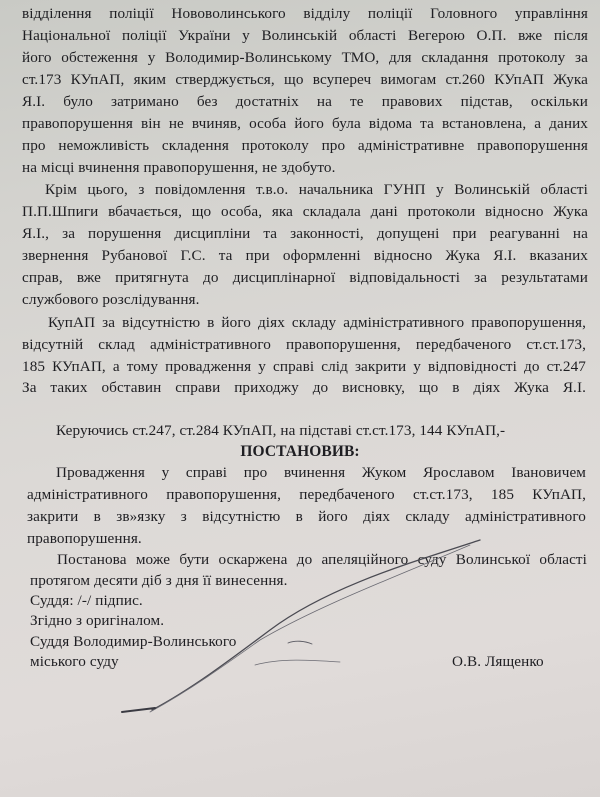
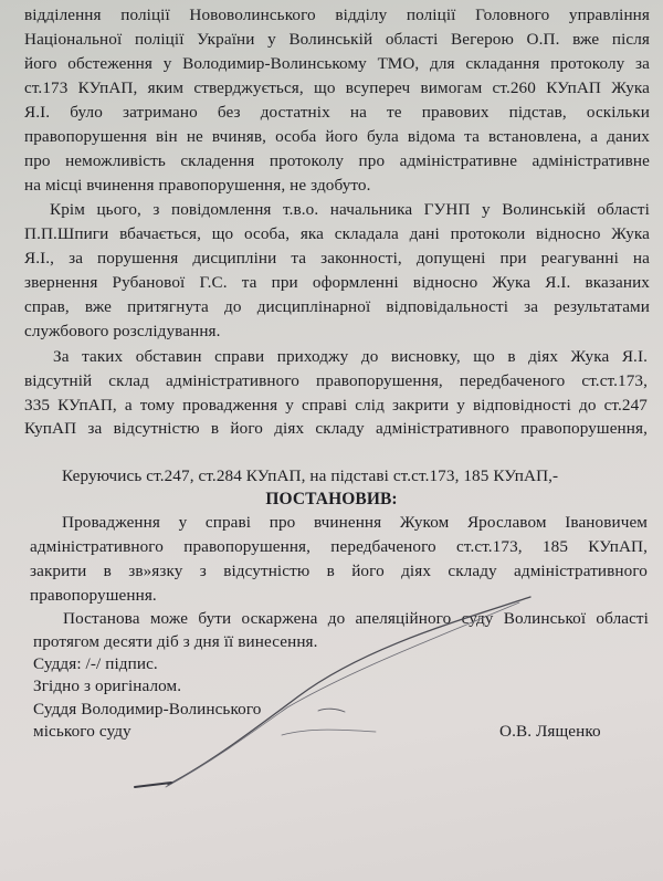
  відділення поліції Нововолинського відділу поліції Головного управління
  Національної поліції України у Волинській області Вегерою О.П. вже після
  його обстеження у Володимир-Волинському ТМО, для складання протоколу за
  ст.173 КУпАП, яким стверджується, що всупереч вимогам ст.260 КУпАП Жука
  Я.І. було затримано без достатніх на те правових підстав, оскільки
  правопорушення він не вчиняв, особа його була відома та встановлена, а даних
- про неможливість складення протоколу про адміністративне правопорушення
+ про неможливість складення протоколу про адміністративне адміністративне
  на місці вчинення правопорушення, не здобуто.
  Крім цього, з повідомлення т.в.о. начальника ГУНП у Волинській області
  П.П.Шпиги вбачається, що особа, яка складала дані протоколи відносно Жука
  Я.І., за порушення дисципліни та законності, допущені при реагуванні на
  звернення Рубанової Г.С. та при оформленні відносно Жука Я.І. вказаних
  справ, вже притягнута до дисциплінарної відповідальності за результатами
  службового розслідування.
- КупАП за відсутністю в його діях складу адміністративного правопорушення,
+ За таких обставин справи приходжу до висновку, що в діях Жука Я.І.
  відсутній склад адміністративного правопорушення, передбаченого ст.ст.173,
- 185 КУпАП, а тому провадження у справі слід закрити у відповідності до ст.247
+ 335 КУпАП, а тому провадження у справі слід закрити у відповідності до ст.247
- За таких обставин справи приходжу до висновку, що в діях Жука Я.І.
+ КупАП за відсутністю в його діях складу адміністративного правопорушення,
- Керуючись ст.247, ст.284 КУпАП, на підставі ст.ст.173, 144 КУпАП,-
+ Керуючись ст.247, ст.284 КУпАП, на підставі ст.ст.173, 185 КУпАП,-
  ПОСТАНОВИВ:
  Провадження у справі про вчинення Жуком Ярославом Івановичем
  адміністративного правопорушення, передбаченого ст.ст.173, 185 КУпАП,
  закрити в зв»язку з відсутністю в його діях складу адміністративного
  правопорушення.
  Постанова може бути оскаржена до апеляційногоуу Волинської області
  протягом десяти діб з дня її винесення.
  Суддя: /-/ підпис.
  Згідно з оригіналом.
  Суддя Володимир-Волинського
  міського суду
  О.В. Лященко
